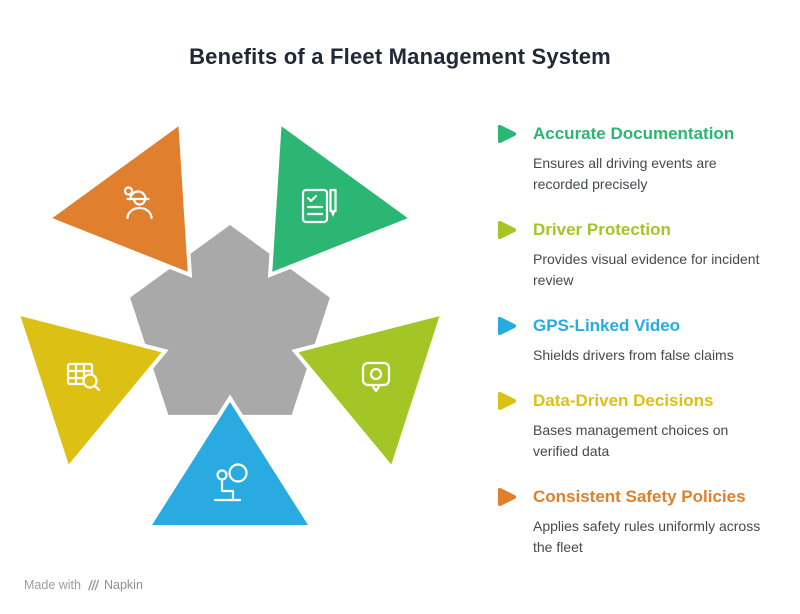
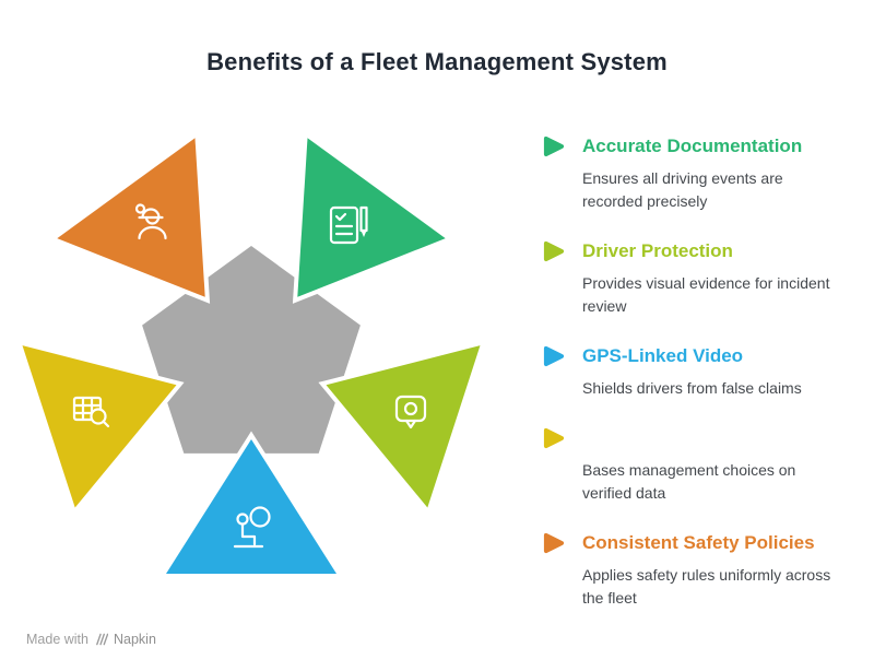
  Benefits of a Fleet Management System
  Accurate Documentation
  Ensures all driving events are recorded precisely
  Driver Protection
  Provides visual evidence for incident review
  GPS-Linked Video
  Shields drivers from false claims
- Data-Driven Decisions
  Bases management choices on verified data
  Consistent Safety Policies
  Applies safety rules uniformly across the fleet
  Made with
  Napkin
